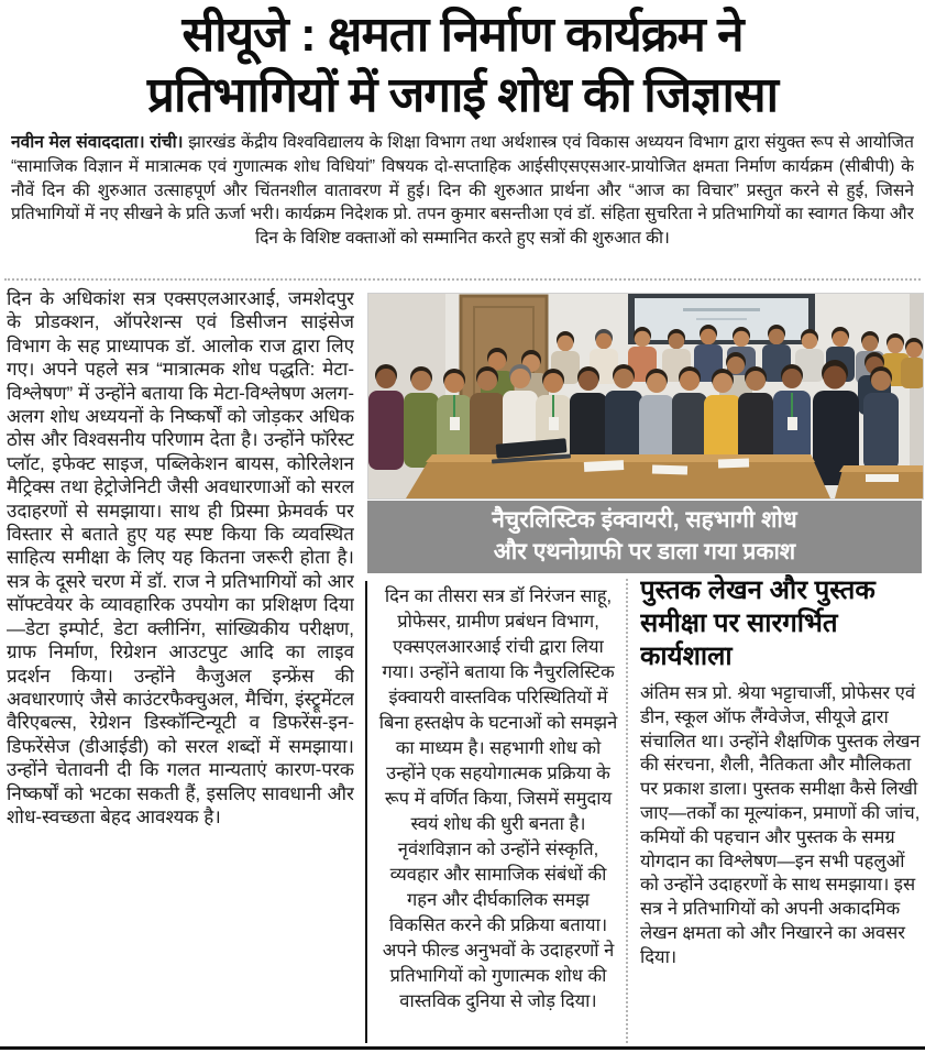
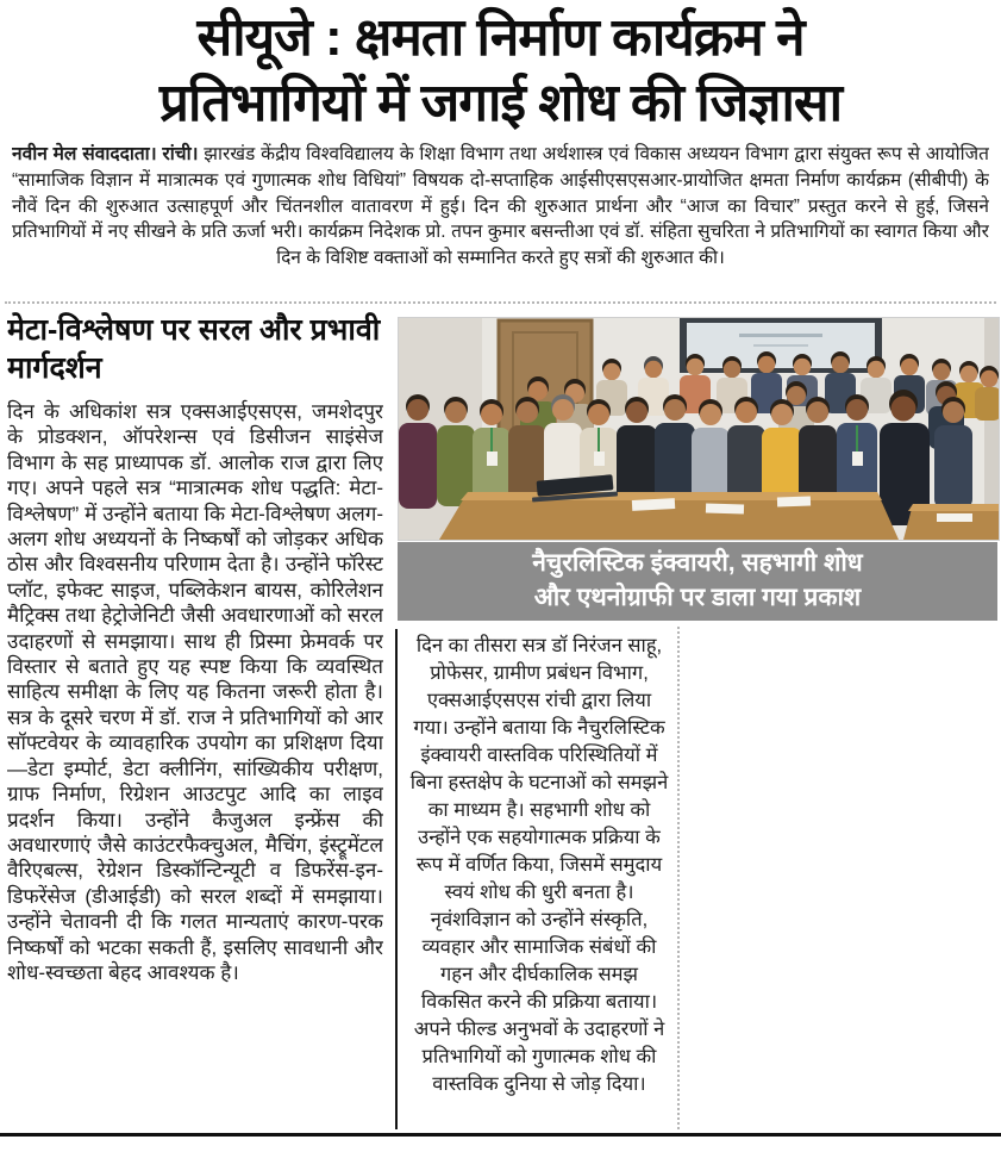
  सीयूजे : क्षमता निर्माण कार्यक्रम ने
  प्रतिभागियों में जगाई शोध की जिज्ञासा
  नवीन मेल संवाददाता। रांची। झारखंड केंद्रीय विश्वविद्यालय के शिक्षा विभाग तथा अर्थशास्त्र एवं विकास अध्ययन विभाग द्वारा संयुक्त रूप से आयोजित “सामाजिक विज्ञान में मात्रात्मक एवं गुणात्मक शोध विधियां” विषयक दो-सप्ताहिक आईसीएसएसआर-प्रायोजित क्षमता निर्माण कार्यक्रम (सीबीपी) के नौवें दिन की शुरुआत उत्साहपूर्ण और चिंतनशील वातावरण में हुई। दिन की शुरुआत प्रार्थना और “आज का विचार” प्रस्तुत करने से हुई, जिसने प्रतिभागियों में नए सीखने के प्रति ऊर्जा भरी। कार्यक्रम निदेशक प्रो. तपन कुमार बसन्तीआ एवं डॉ. संहिता सुचरिता ने प्रतिभागियों का स्वागत किया और दिन के विशिष्ट वक्ताओं को सम्मानित करते हुए सत्रों की शुरुआत की।
+ मेटा-विश्लेषण पर सरल और प्रभावी मार्गदर्शन
- दिन के अधिकांश सत्र एक्सएलआरआई, जमशेदपुर के प्रोडक्शन, ऑपरेशन्स एवं डिसीजन साइंसेज विभाग के सह प्राध्यापक डॉ. आलोक राज द्वारा लिए गए। अपने पहले सत्र “मात्रात्मक शोध पद्धति: मेटा-विश्लेषण” में उन्होंने बताया कि मेटा-विश्लेषण अलग-अलग शोध अध्ययनों के निष्कर्षों को जोड़कर अधिक ठोस और विश्वसनीय परिणाम देता है। उन्होंने फॉरेस्ट प्लॉट, इफेक्ट साइज, पब्लिकेशन बायस, कोरिलेशन मैट्रिक्स तथा हेट्रोजेनिटी जैसी अवधारणाओं को सरल उदाहरणों से समझाया। साथ ही प्रिस्मा फ्रेमवर्क पर विस्तार से बताते हुए यह स्पष्ट किया कि व्यवस्थित साहित्य समीक्षा के लिए यह कितना जरूरी होता है। सत्र के दूसरे चरण में डॉ. राज ने प्रतिभागियों को आर सॉफ्टवेयर के व्यावहारिक उपयोग का प्रशिक्षण दिया—डेटा इम्पोर्ट, डेटा क्लीनिंग, सांख्यिकीय परीक्षण, ग्राफ निर्माण, रिग्रेशन आउटपुट आदि का लाइव प्रदर्शन किया। उन्होंने कैजुअल इन्फ्रेंस की अवधारणाएं जैसे काउंटरफैक्चुअल, मैचिंग, इंस्ट्रूमेंटल वैरिएबल्स, रेग्रेशन डिस्कॉन्टिन्यूटी व डिफरेंस-इन-डिफरेंसेज (डीआईडी) को सरल शब्दों में समझाया। उन्होंने चेतावनी दी कि गलत मान्यताएं कारण-परक निष्कर्षों को भटका सकती हैं, इसलिए सावधानी और शोध-स्वच्छता बेहद आवश्यक है।
+ दिन के अधिकांश सत्र एक्सआईएसएस, जमशेदपुर के प्रोडक्शन, ऑपरेशन्स एवं डिसीजन साइंसेज विभाग के सह प्राध्यापक डॉ. आलोक राज द्वारा लिए गए। अपने पहले सत्र “मात्रात्मक शोध पद्धति: मेटा-विश्लेषण” में उन्होंने बताया कि मेटा-विश्लेषण अलग-अलग शोध अध्ययनों के निष्कर्षों को जोड़कर अधिक ठोस और विश्वसनीय परिणाम देता है। उन्होंने फॉरेस्ट प्लॉट, इफेक्ट साइज, पब्लिकेशन बायस, कोरिलेशन मैट्रिक्स तथा हेट्रोजेनिटी जैसी अवधारणाओं को सरल उदाहरणों से समझाया। साथ ही प्रिस्मा फ्रेमवर्क पर विस्तार से बताते हुए यह स्पष्ट किया कि व्यवस्थित साहित्य समीक्षा के लिए यह कितना जरूरी होता है। सत्र के दूसरे चरण में डॉ. राज ने प्रतिभागियों को आर सॉफ्टवेयर के व्यावहारिक उपयोग का प्रशिक्षण दिया—डेटा इम्पोर्ट, डेटा क्लीनिंग, सांख्यिकीय परीक्षण, ग्राफ निर्माण, रिग्रेशन आउटपुट आदि का लाइव प्रदर्शन किया। उन्होंने कैजुअल इन्फ्रेंस की अवधारणाएं जैसे काउंटरफैक्चुअल, मैचिंग, इंस्ट्रूमेंटल वैरिएबल्स, रेग्रेशन डिस्कॉन्टिन्यूटी व डिफरेंस-इन-डिफरेंसेज (डीआईडी) को सरल शब्दों में समझाया। उन्होंने चेतावनी दी कि गलत मान्यताएं कारण-परक निष्कर्षों को भटका सकती हैं, इसलिए सावधानी और शोध-स्वच्छता बेहद आवश्यक है।
  नैचुरलिस्टिक इंक्वायरी, सहभागी शोध
  और एथनोग्राफी पर डाला गया प्रकाश
- दिन का तीसरा सत्र डॉ निरंजन साहू, प्रोफेसर, ग्रामीण प्रबंधन विभाग, एक्सएलआरआई रांची द्वारा लिया गया। उन्होंने बताया कि नैचुरलिस्टिक इंक्वायरी वास्तविक परिस्थितियों में बिना हस्तक्षेप के घटनाओं को समझने का माध्यम है। सहभागी शोध को उन्होंने एक सहयोगात्मक प्रक्रिया के रूप में वर्णित किया, जिसमें समुदाय स्वयं शोध की धुरी बनता है। नृवंशविज्ञान को उन्होंने संस्कृति, व्यवहार और सामाजिक संबंधों की गहन और दीर्घकालिक समझ विकसित करने की प्रक्रिया बताया। अपने फील्ड अनुभवों के उदाहरणों ने प्रतिभागियों को गुणात्मक शोध की वास्तविक दुनिया से जोड़ दिया।
+ दिन का तीसरा सत्र डॉ निरंजन साहू, प्रोफेसर, ग्रामीण प्रबंधन विभाग, एक्सआईएसएस रांची द्वारा लिया गया। उन्होंने बताया कि नैचुरलिस्टिक इंक्वायरी वास्तविक परिस्थितियों में बिना हस्तक्षेप के घटनाओं को समझने का माध्यम है। सहभागी शोध को उन्होंने एक सहयोगात्मक प्रक्रिया के रूप में वर्णित किया, जिसमें समुदाय स्वयं शोध की धुरी बनता है। नृवंशविज्ञान को उन्होंने संस्कृति, व्यवहार और सामाजिक संबंधों की गहन और दीर्घकालिक समझ विकसित करने की प्रक्रिया बताया। अपने फील्ड अनुभवों के उदाहरणों ने प्रतिभागियों को गुणात्मक शोध की वास्तविक दुनिया से जोड़ दिया।
- पुस्तक लेखन और पुस्तक समीक्षा पर सारगर्भित कार्यशाला
- अंतिम सत्र प्रो. श्रेया भट्टाचार्जी, प्रोफेसर एवं डीन, स्कूल ऑफ लैंग्वेजेज, सीयूजे द्वारा संचालित था। उन्होंने शैक्षणिक पुस्तक लेखन की संरचना, शैली, नैतिकता और मौलिकता पर प्रकाश डाला। पुस्तक समीक्षा कैसे लिखी जाए—तर्कों का मूल्यांकन, प्रमाणों की जांच, कमियों की पहचान और पुस्तक के समग्र योगदान का विश्लेषण—इन सभी पहलुओं को उन्होंने उदाहरणों के साथ समझाया। इस सत्र ने प्रतिभागियों को अपनी अकादमिक लेखन क्षमता को और निखारने का अवसर दिया।
